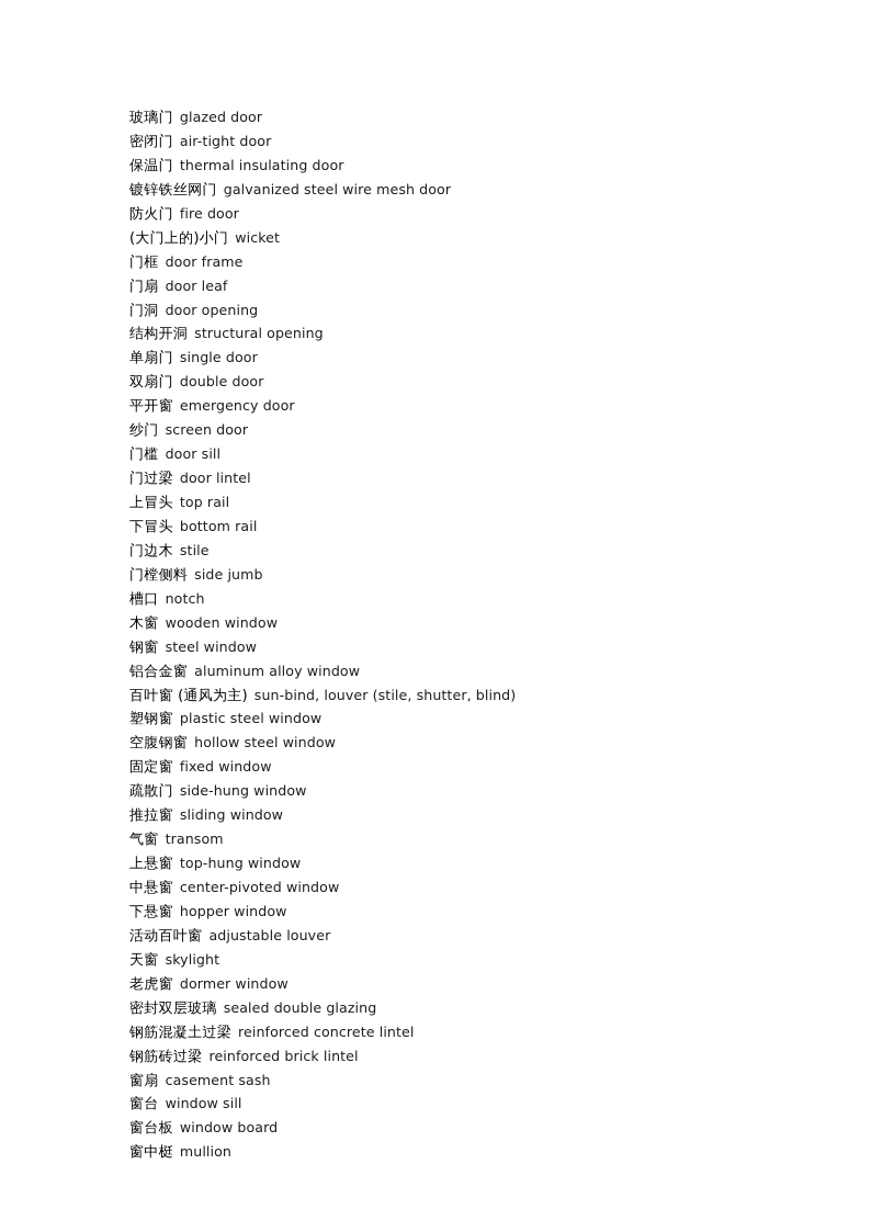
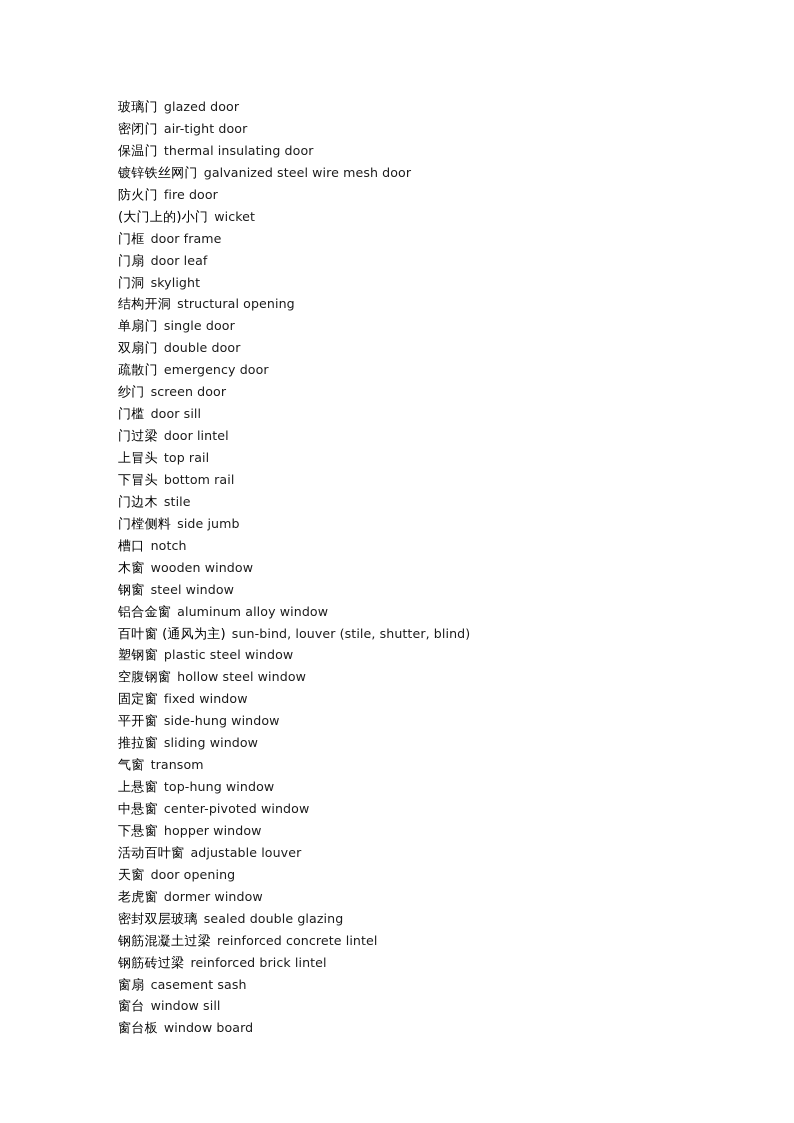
  玻璃门 glazed door
  密闭门 air-tight door
  保温门 thermal insulating door
  镀锌铁丝网门 galvanized steel wire mesh door
  防火门 fire door
  (大门上的)小门 wicket
  门框 door frame
  门扇 door leaf
- 门洞 door opening
+ 门洞 skylight
  结构开洞 structural opening
  单扇门 single door
  双扇门 double door
- 平开窗 emergency door
+ 疏散门 emergency door
  纱门 screen door
  门槛 door sill
  门过梁 door lintel
  上冒头 top rail
  下冒头 bottom rail
  门边木 stile
  门樘侧料 side jumb
  槽口 notch
  木窗 wooden window
  钢窗 steel window
  铝合金窗 aluminum alloy window
  百叶窗 (通风为主) sun-bind, louver (stile, shutter, blind)
  塑钢窗 plastic steel window
  空腹钢窗 hollow steel window
  固定窗 fixed window
- 疏散门 side-hung window
+ 平开窗 side-hung window
  推拉窗 sliding window
  气窗 transom
  上悬窗 top-hung window
  中悬窗 center-pivoted window
  下悬窗 hopper window
  活动百叶窗 adjustable louver
- 天窗 skylight
+ 天窗 door opening
  老虎窗 dormer window
  密封双层玻璃 sealed double glazing
  钢筋混凝土过梁 reinforced concrete lintel
  钢筋砖过梁 reinforced brick lintel
  窗扇 casement sash
  窗台 window sill
  窗台板 window board
- 窗中梃 mullion
